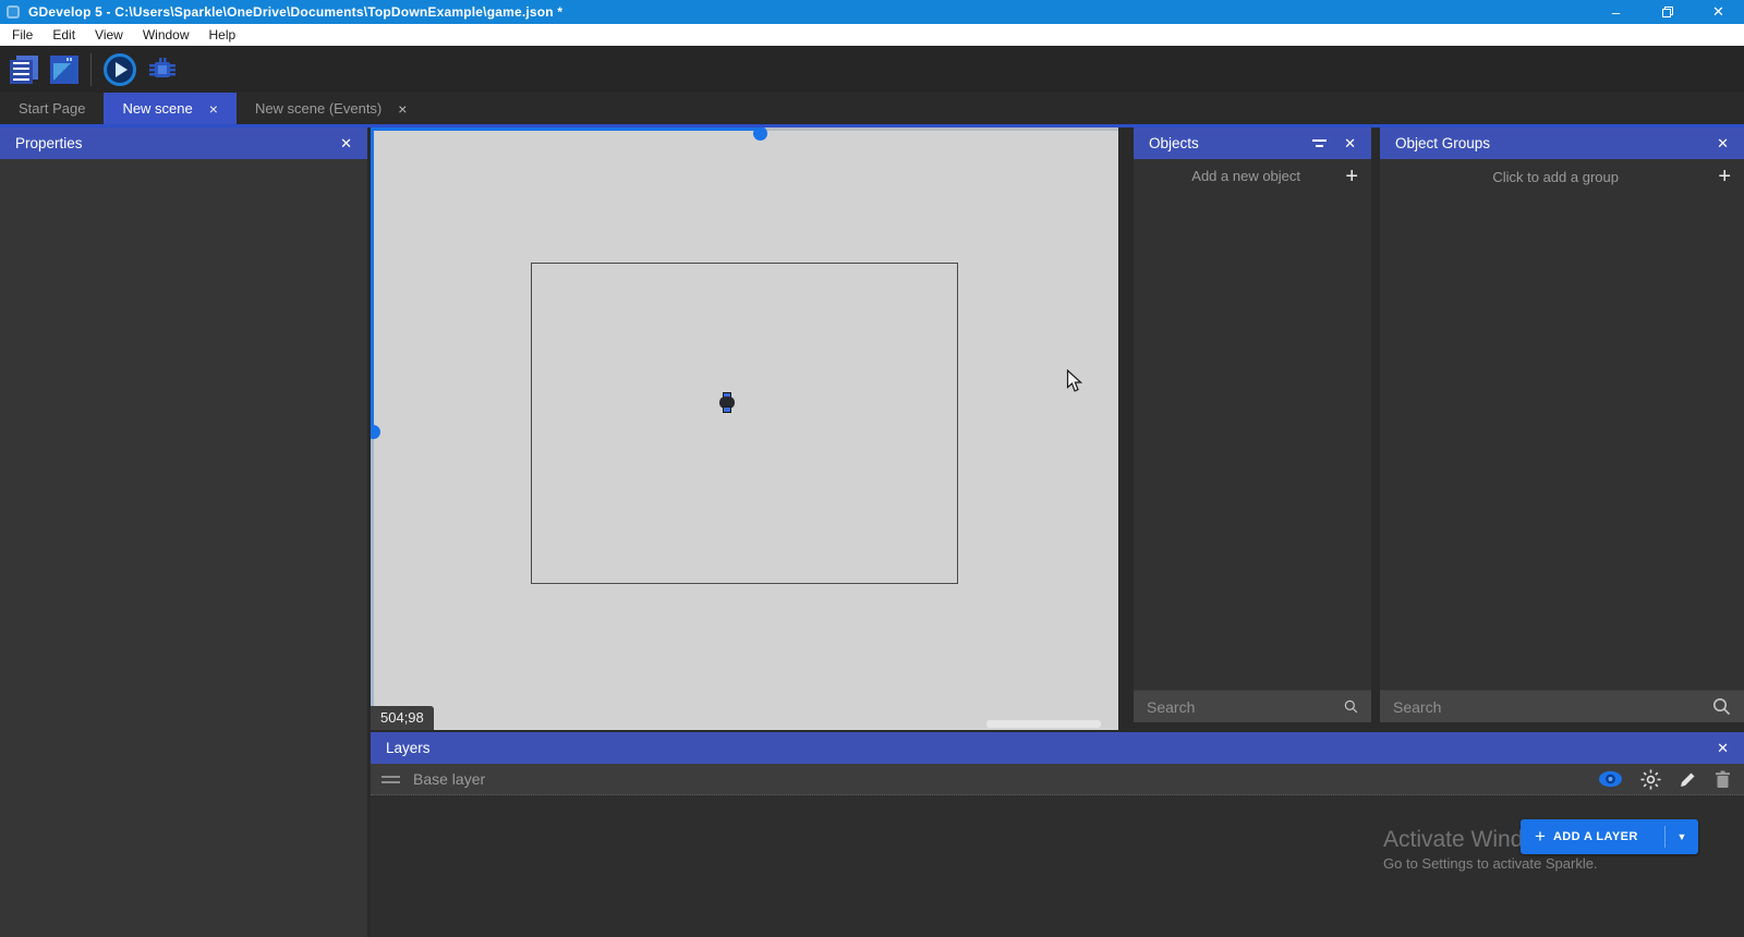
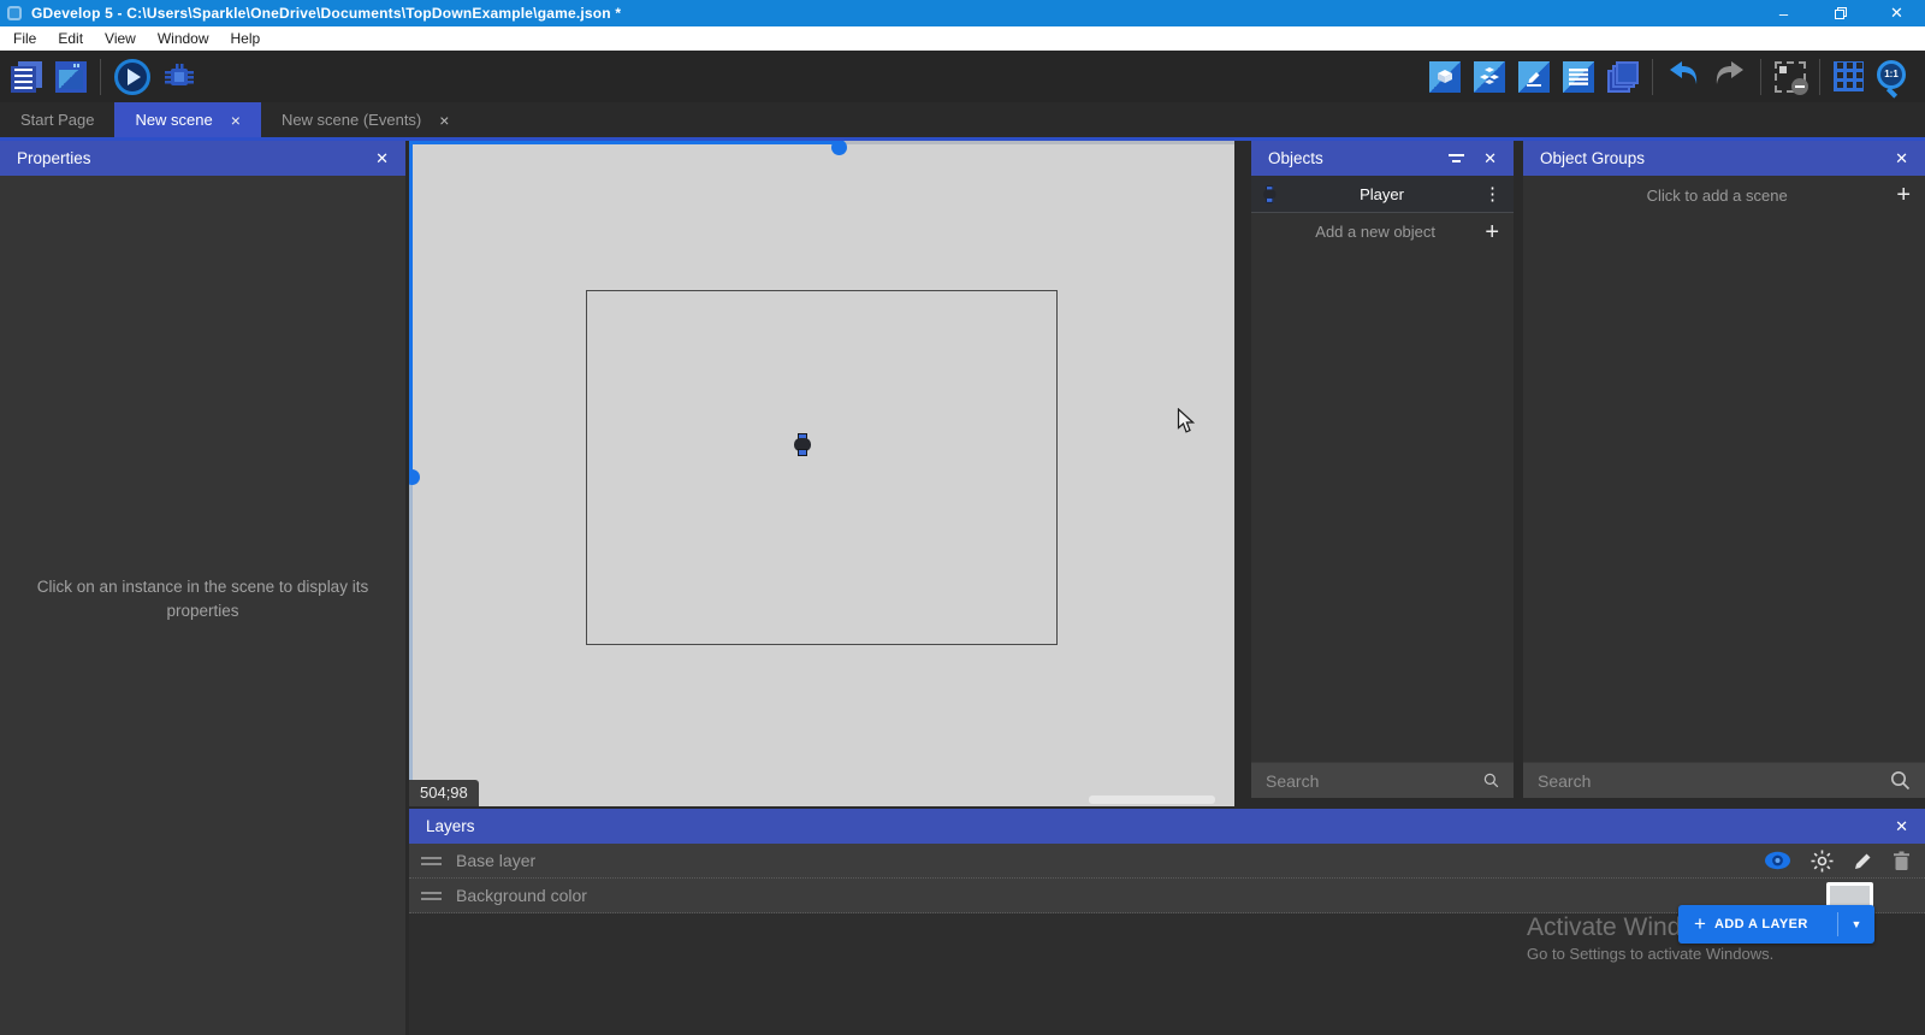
  GDevelop 5 - C:\Users\Sparkle\OneDrive\Documents\TopDownExample\game.json *
  –
  ✕
  File
  Edit
  View
  Window
  Help
+ 1:1
  Start Page
  New scene
  ×
  New scene (Events)
  ×
  Properties
  ✕
+ Click on an instance in the scene to display its properties
  504;98
  Objects
  ✕
+ Player
+ ⋮
  Add a new object
  +
  Search
  Object Groups
  ✕
- Click to add a group
+ Click to add a scene
  +
  Search
  Layers
  ✕
  Base layer
+ Background color
  Activate Wind
- Go to Settings to activate Sparkle.
+ Go to Settings to activate Windows.
  +
  ADD A LAYER
  ▼
